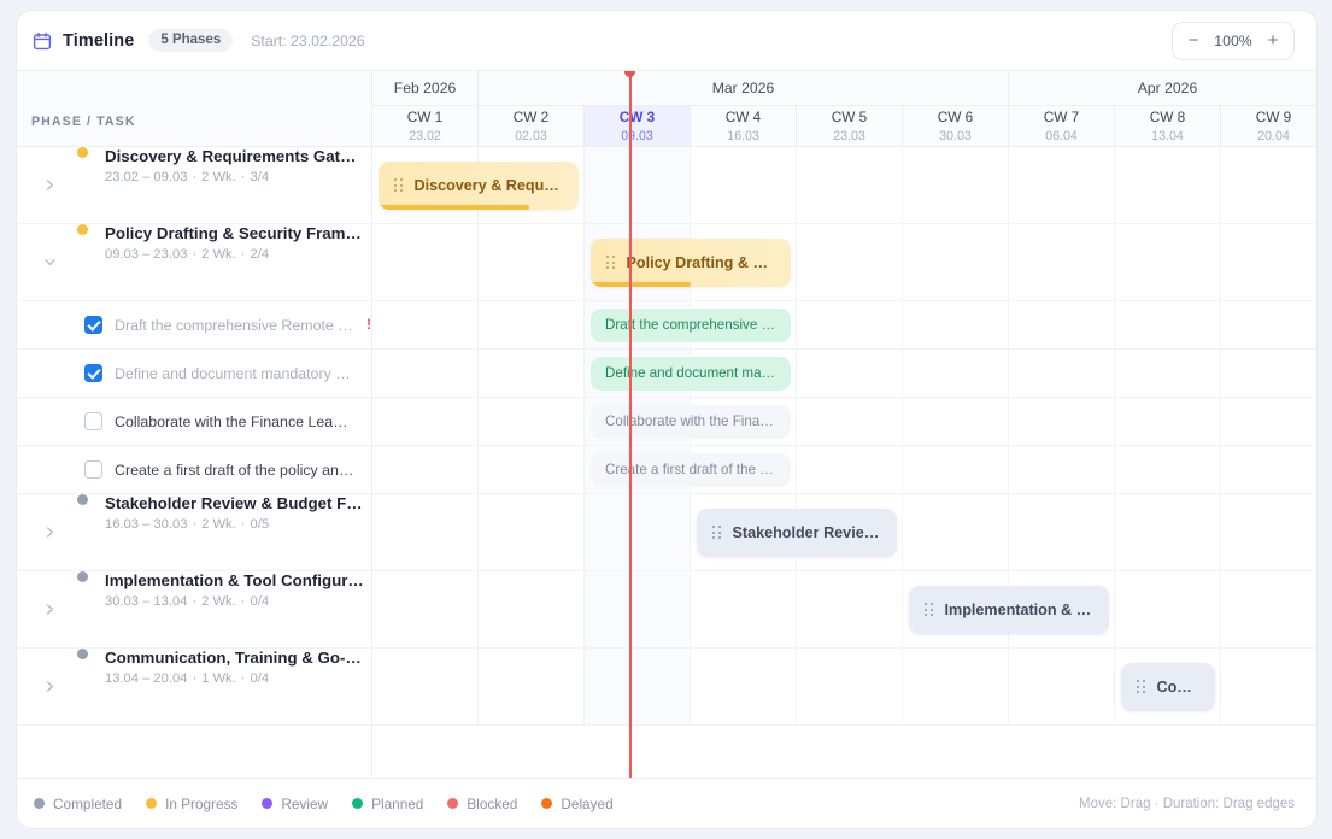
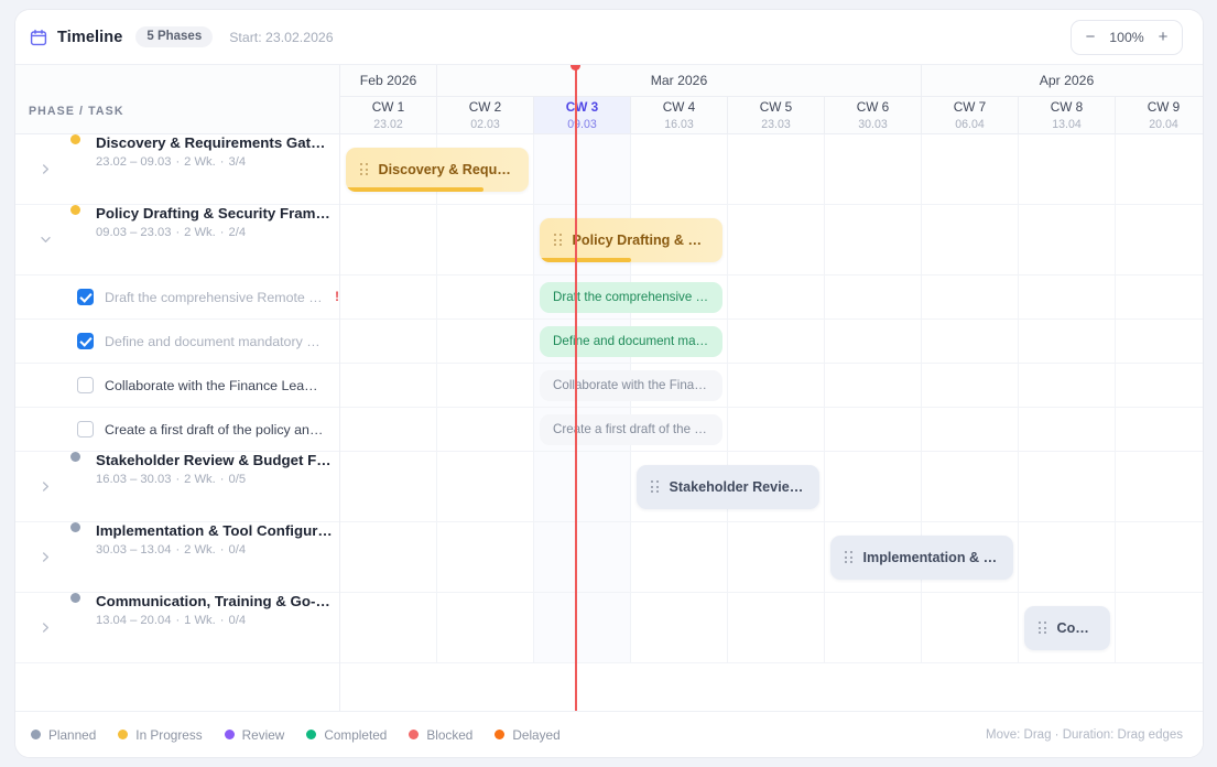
  Timeline
  5 Phases
  Start: 23.02.2026
  −
  100%
  +
  PHASE / TASK
  Discovery & Requirements Gather
  23.02 – 09.03 · 2 Wk. · 3/4
  Policy Drafting & Security Framew
  09.03 – 23.03 · 2 Wk. · 2/4
  Draft the comprehensive Remote W
  !
  Define and document mandatory sec
  Collaborate with the Finance Lead to
  Create a first draft of the policy anne
  Stakeholder Review & Budget Fina
  16.03 – 30.03 · 2 Wk. · 0/5
  Implementation & Tool Configurat
  30.03 – 13.04 · 2 Wk. · 0/4
  Communication, Training & Go-Liv
  13.04 – 20.04 · 1 Wk. · 0/4
  Feb 2026
  Mar 2026
  Apr 2026
  CW 1
  23.02
  CW 2
  02.03
  CW 3
  09.03
  CW 4
  16.03
  CW 5
  23.03
  CW 6
  30.03
  CW 7
  06.04
  CW 8
  13.04
  CW 9
  20.04
  Discovery & Require
  olicy Drafting & Se
  Drat the comprehensive R
  Defne and document man…
  Collaborate with the Financ
  Crete a first draft of the p…
  Stakeholder Review
  Implementation & To
  Com…
- Completed
+ Planned
  In Progress
  Review
- Planned
+ Completed
  Blocked
  Delayed
  Move: Drag · Duration: Drag edges
